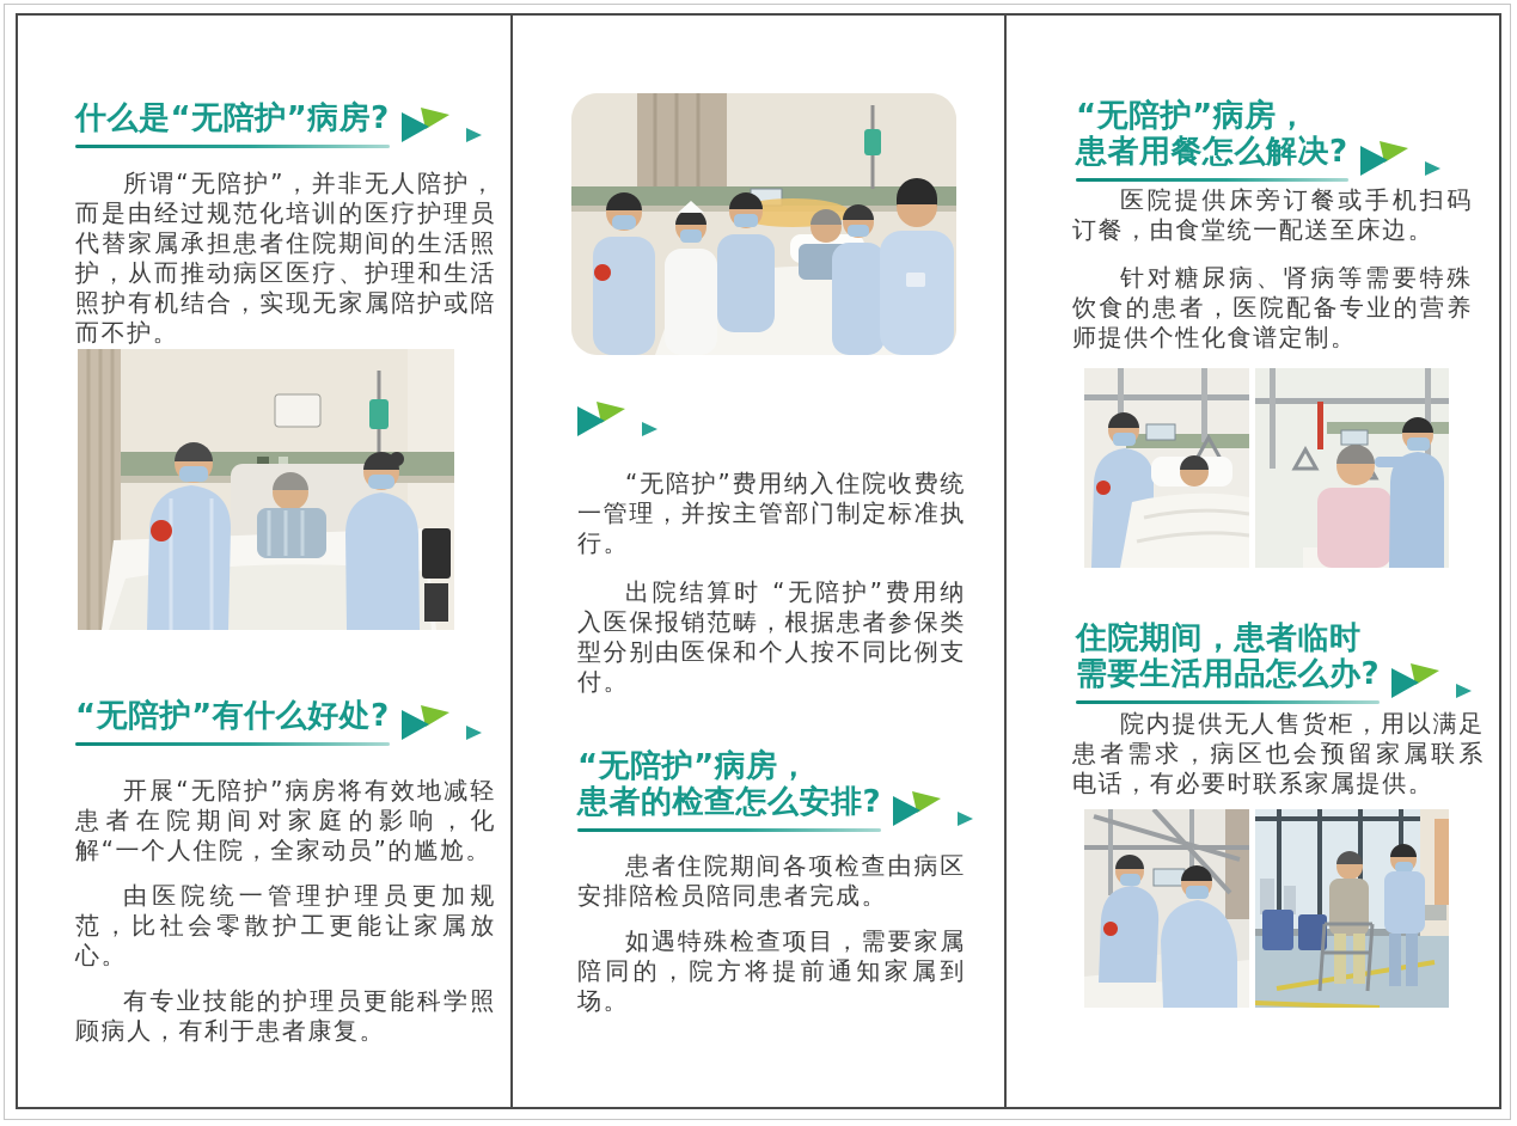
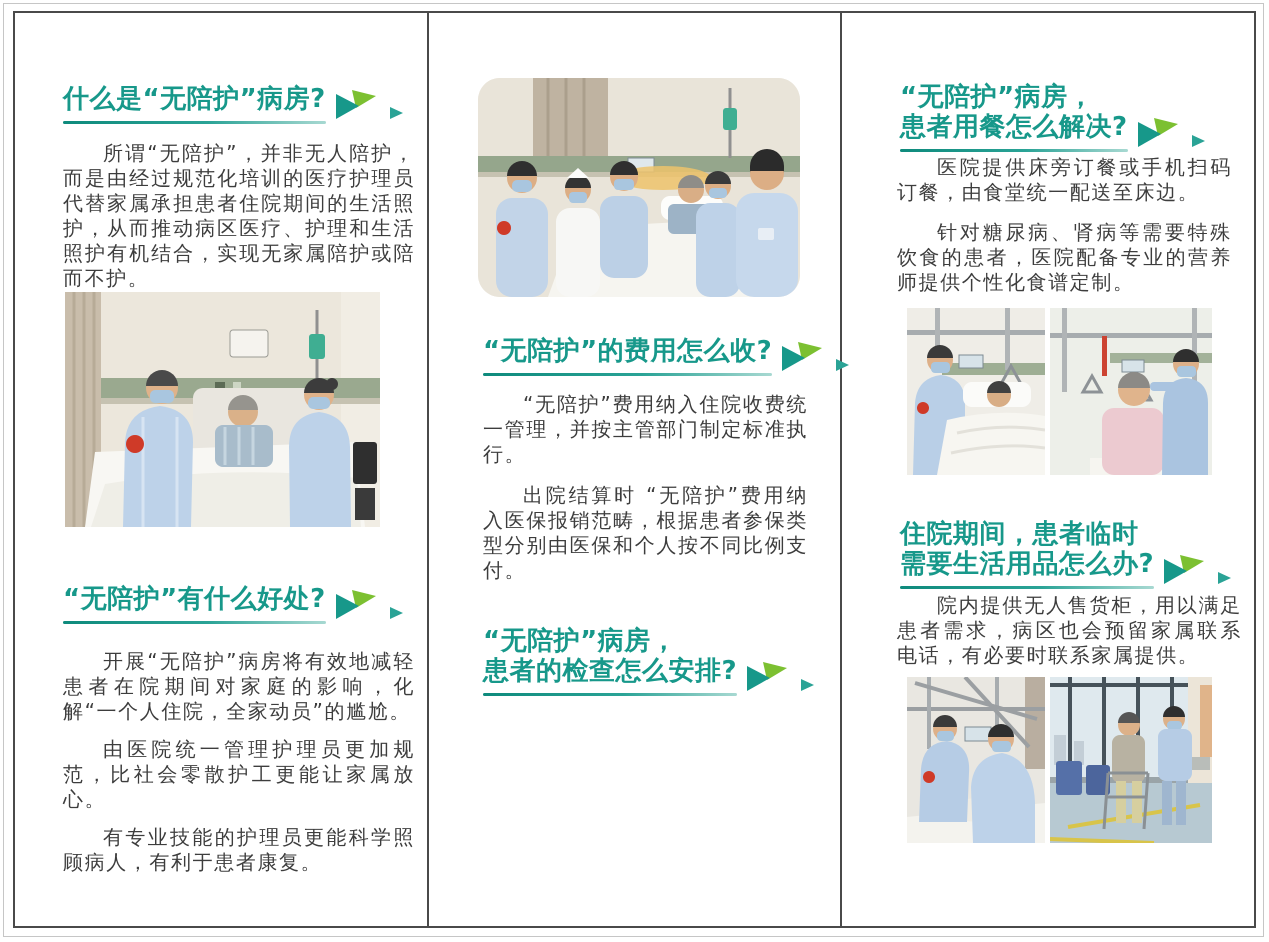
  什么是“无陪护”病房?
  所谓“无陪护”，并非无人陪护，而是由经过规范化培训的医疗护理员代替家属承担患者住院期间的生活照护，从而推动病区医疗、护理和生活照护有机结合，实现无家属陪护或陪而不护。
  “无陪护”有什么好处?
  开展“无陪护”病房将有效地减轻患者在院期间对家庭的影响，化解“一个人住院，全家动员”的尴尬。
  由医院统一管理护理员更加规范，比社会零散护工更能让家属放心。
  有专业技能的护理员更能科学照顾病人，有利于患者康复。
+ “无陪护”的费用怎么收?
  “无陪护”费用纳入住院收费统一管理，并按主管部门制定标准执行。
  出院结算时 “无陪护”费用纳入医保报销范畴，根据患者参保类型分别由医保和个人按不同比例支付。
  “无陪护”病房，
  患者的检查怎么安排?
- 患者住院期间各项检查由病区安排陪检员陪同患者完成。
- 如遇特殊检查项目，需要家属陪同的，院方将提前通知家属到场。
  “无陪护”病房，
  患者用餐怎么解决?
  医院提供床旁订餐或手机扫码订餐，由食堂统一配送至床边。
  针对糖尿病、肾病等需要特殊饮食的患者，医院配备专业的营养师提供个性化食谱定制。
  住院期间，患者临时
  需要生活用品怎么办?
  院内提供无人售货柜，用以满足患者需求，病区也会预留家属联系电话，有必要时联系家属提供。
